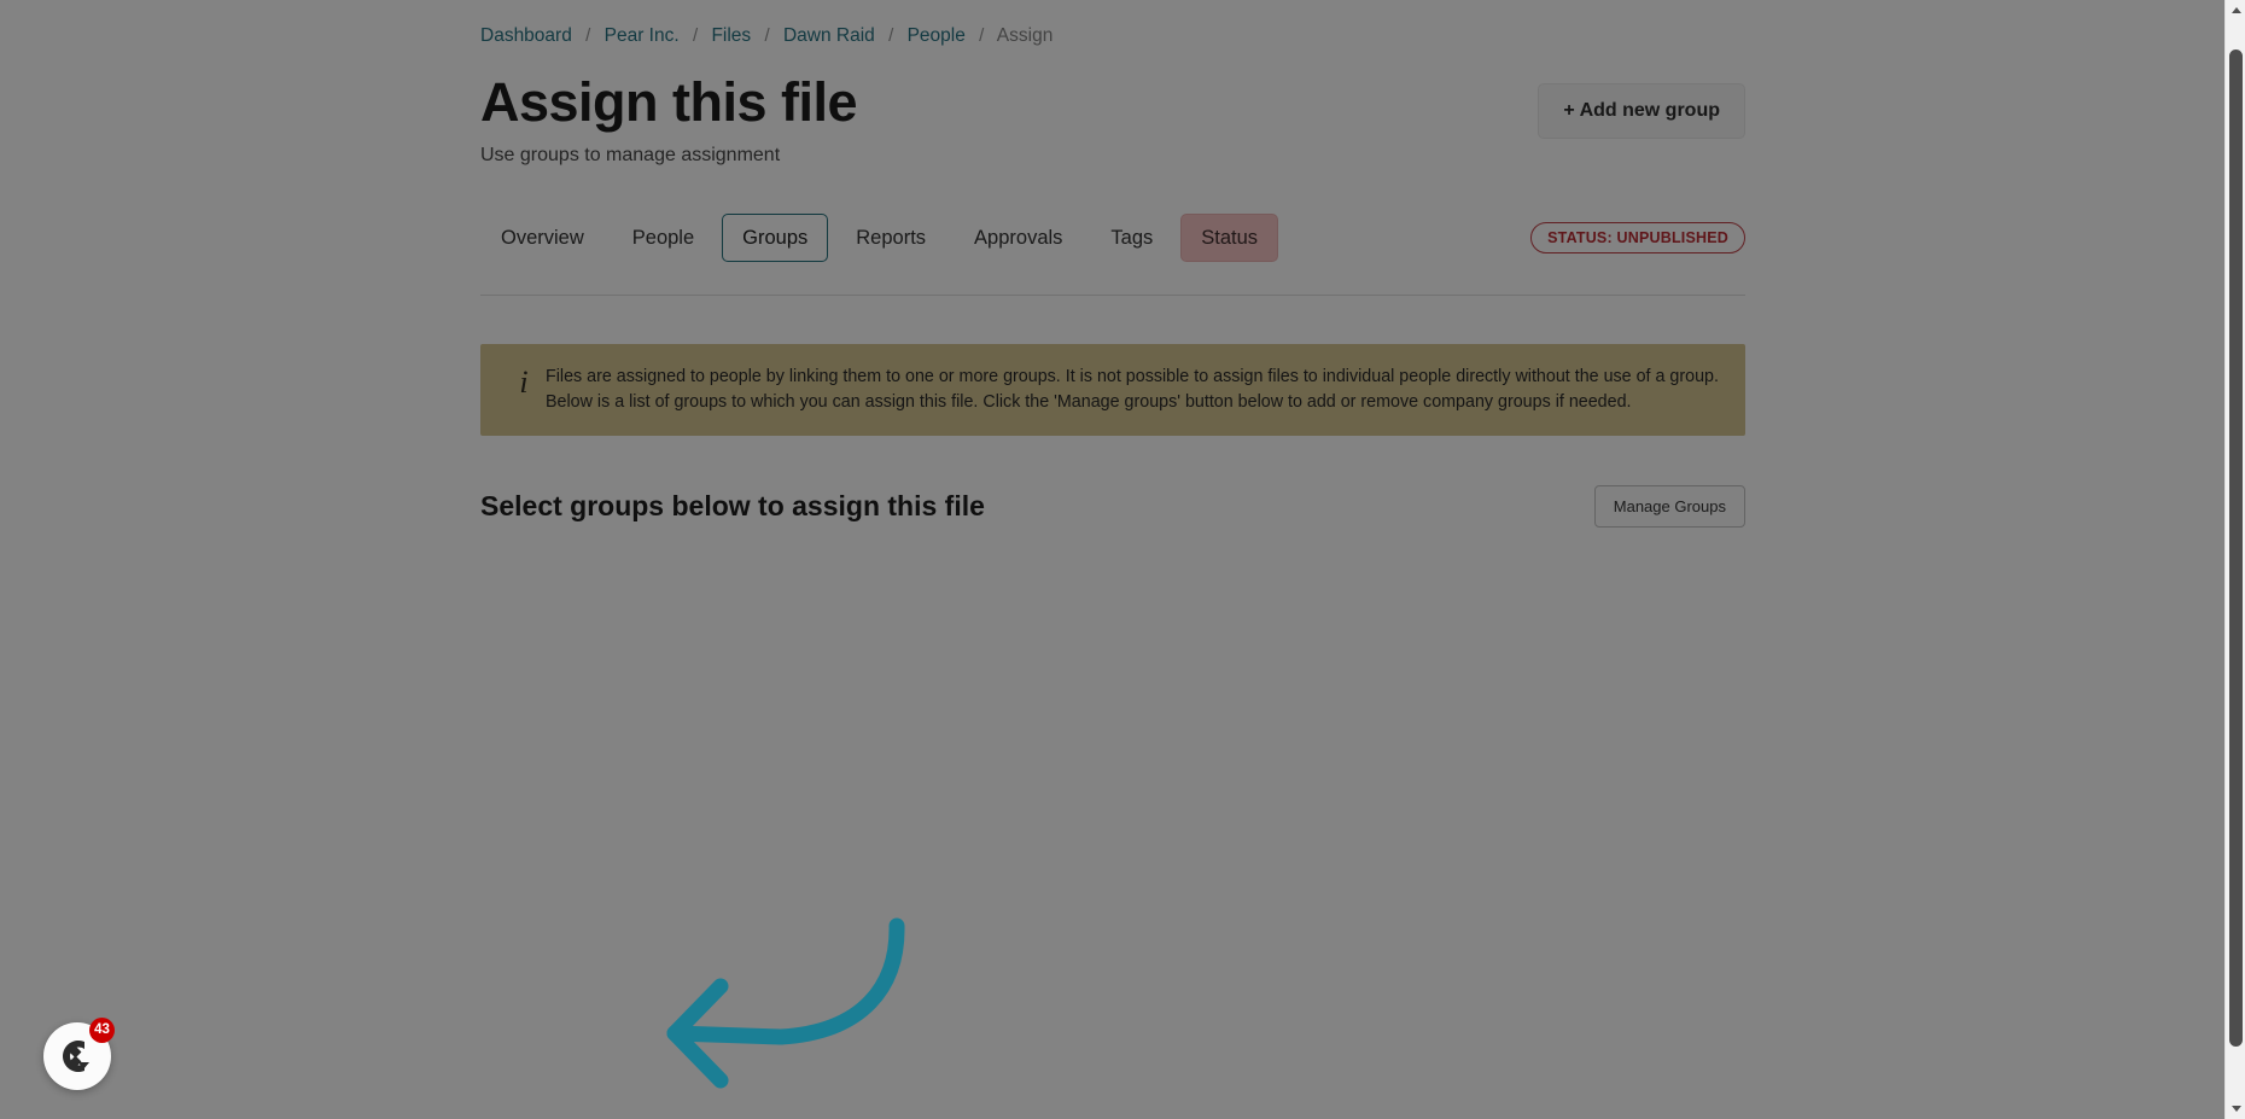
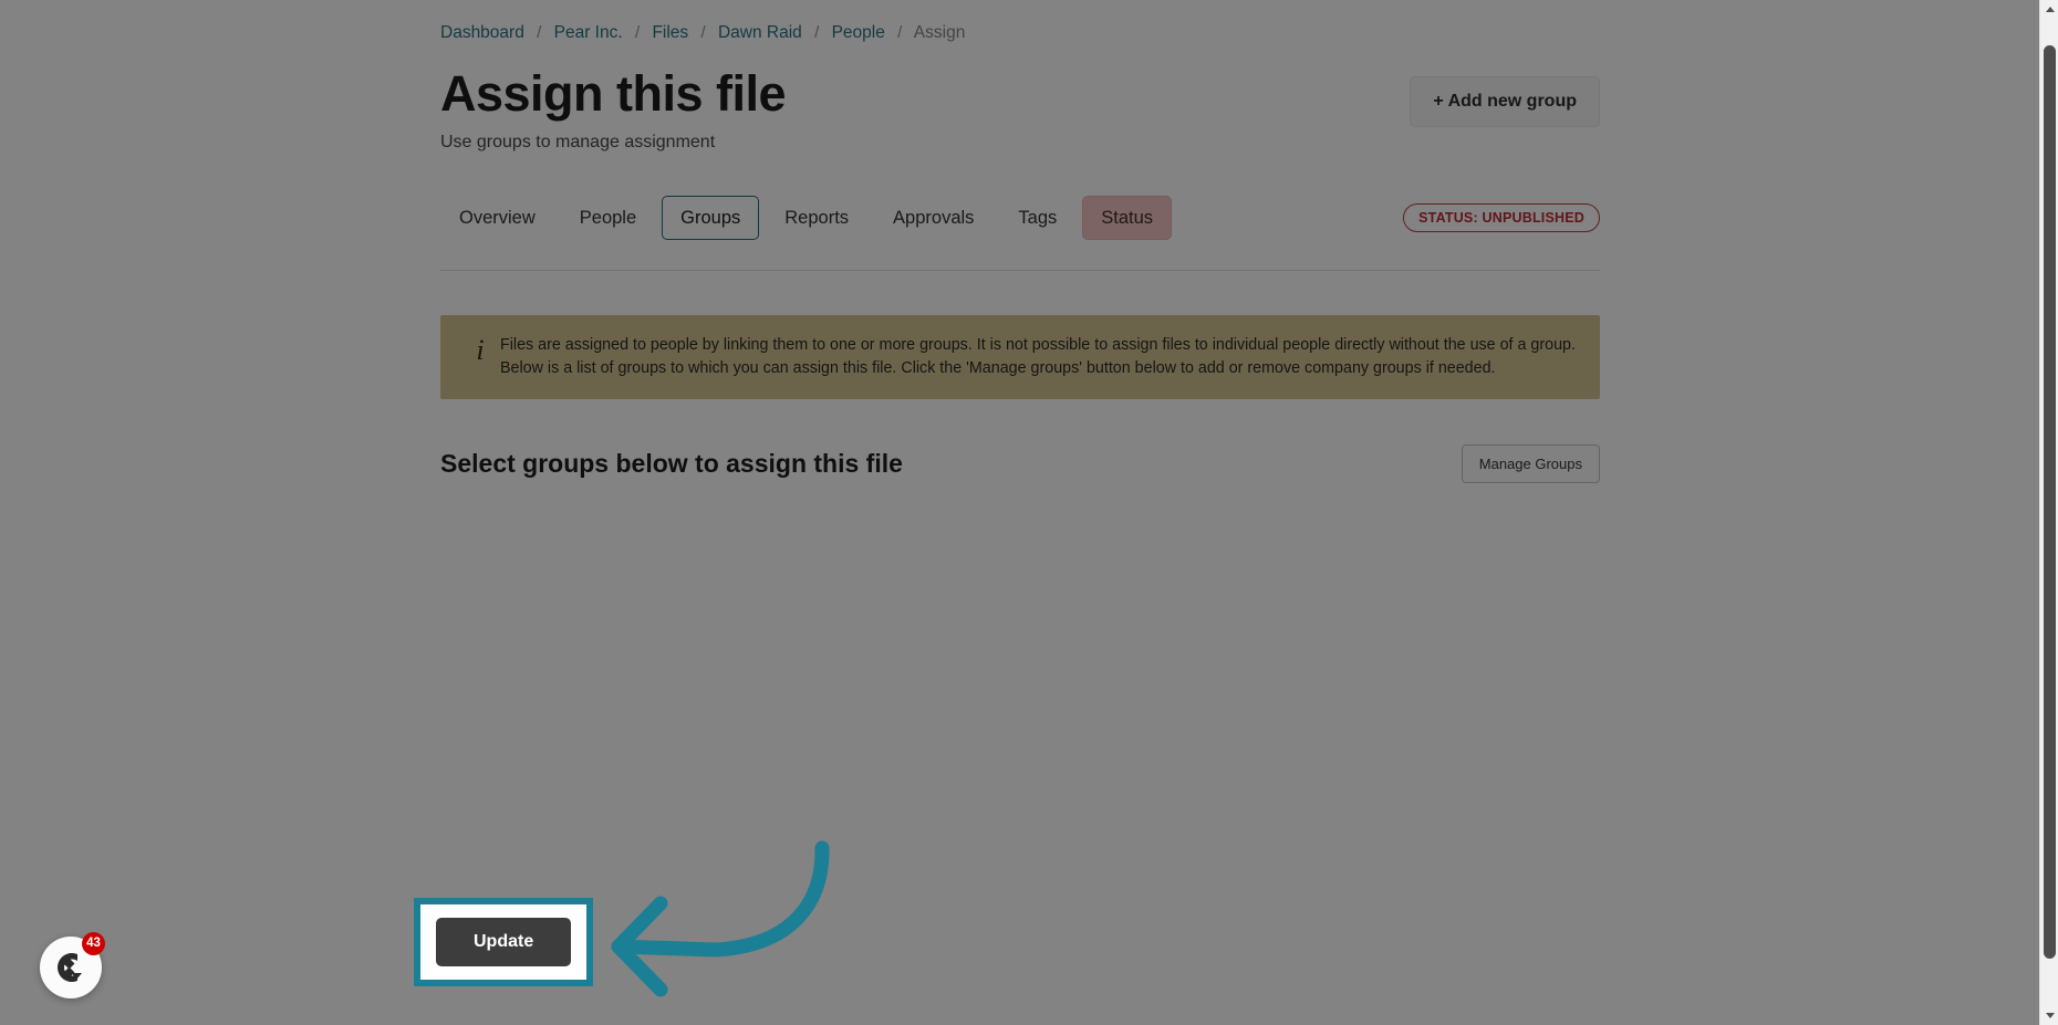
  Dashboard / Pear Inc. / Files / Dawn Raid / People / Assign
  Assign this file
  Use groups to manage assignment
  + Add new group
  Overview
  People
  Groups
  Reports
  Approvals
  Tags
  Status
  STATUS: UNPUBLISHED
  i
  Files are assigned to people by linking them to one or more groups. It is not possible to assign files to individual people directly without the use of a group. Below is a list of groups to which you can assign this file. Click the 'Manage groups' button below to add or remove company groups if needed.
  Select groups below to assign this file
  Manage Groups
+ Update
  43
